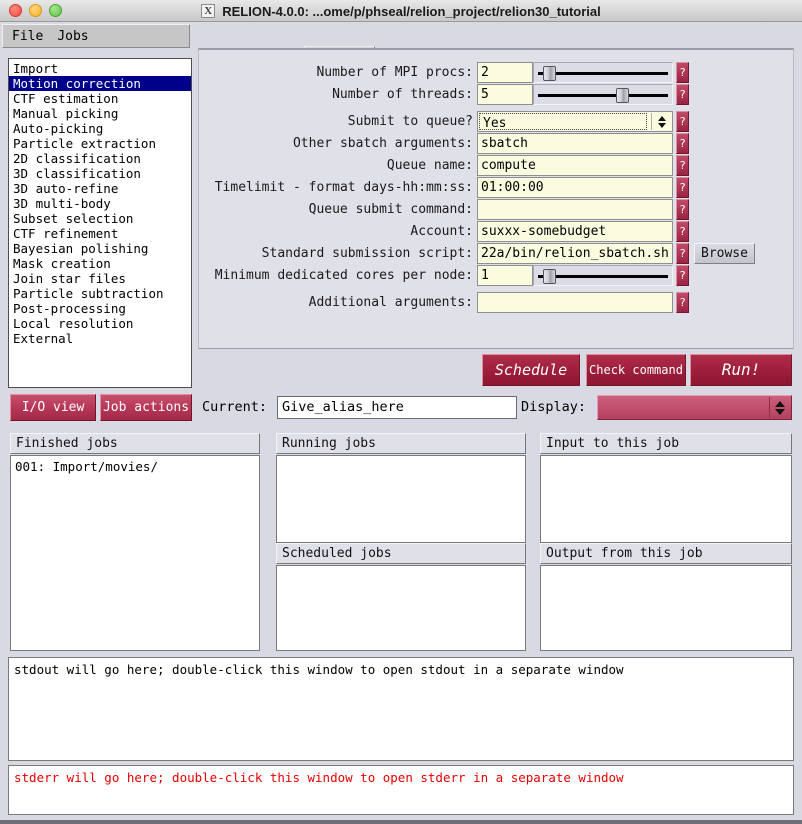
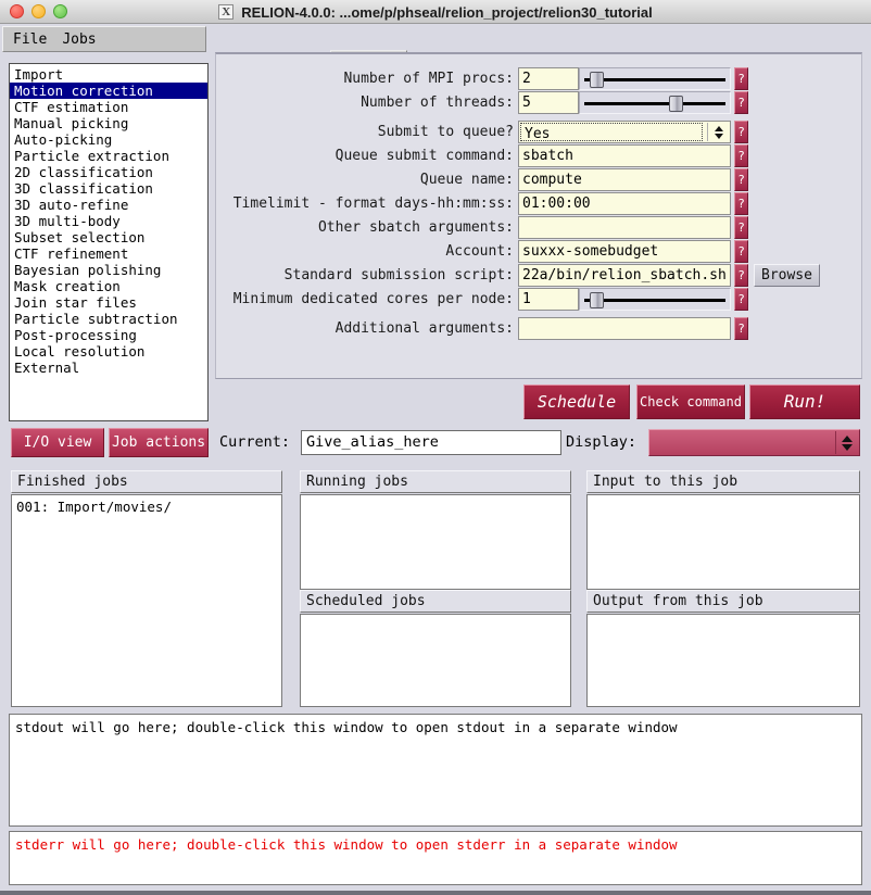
  X
  RELION-4.0.0: ...ome/p/phseal/relion_project/relion30_tutorial
  File
  Jobs
  Import
  Motion correction
  CTF estimation
  Manual picking
  Auto-picking
  Particle extraction
  2D classification
  3D classification
  3D auto-refine
  3D multi-body
  Subset selection
  CTF refinement
  Bayesian polishing
  Mask creation
  Join star files
  Particle subtraction
  Post-processing
  Local resolution
  External
  Number of MPI procs:
  2
  ?
  Number of threads:
  5
  ?
  Submit to queue?
  Yes
  ?
- Other sbatch arguments:
+ Queue submit command:
  sbatch
  ?
  Queue name:
  compute
  ?
  Timelimit - format days-hh:mm:ss:
  01:00:00
  ?
- Queue submit command:
+ Other sbatch arguments:
  ?
  Account:
  suxxx-somebudget
  ?
  Standard submission script:
  22a/bin/relion_sbatch.sh
  ?
  Browse
  Minimum dedicated cores per node:
  1
  ?
  Additional arguments:
  ?
  Schedule
  Check command
  Run!
  I/O view
  Job actions
  Current:
  Give_alias_here
  Display:
  Finished jobs
  001: Import/movies/
  Running jobs
  Scheduled jobs
  Input to this job
  Output from this job
  stdout will go here; double-click this window to open stdout in a separate window
  stderr will go here; double-click this window to open stderr in a separate window
